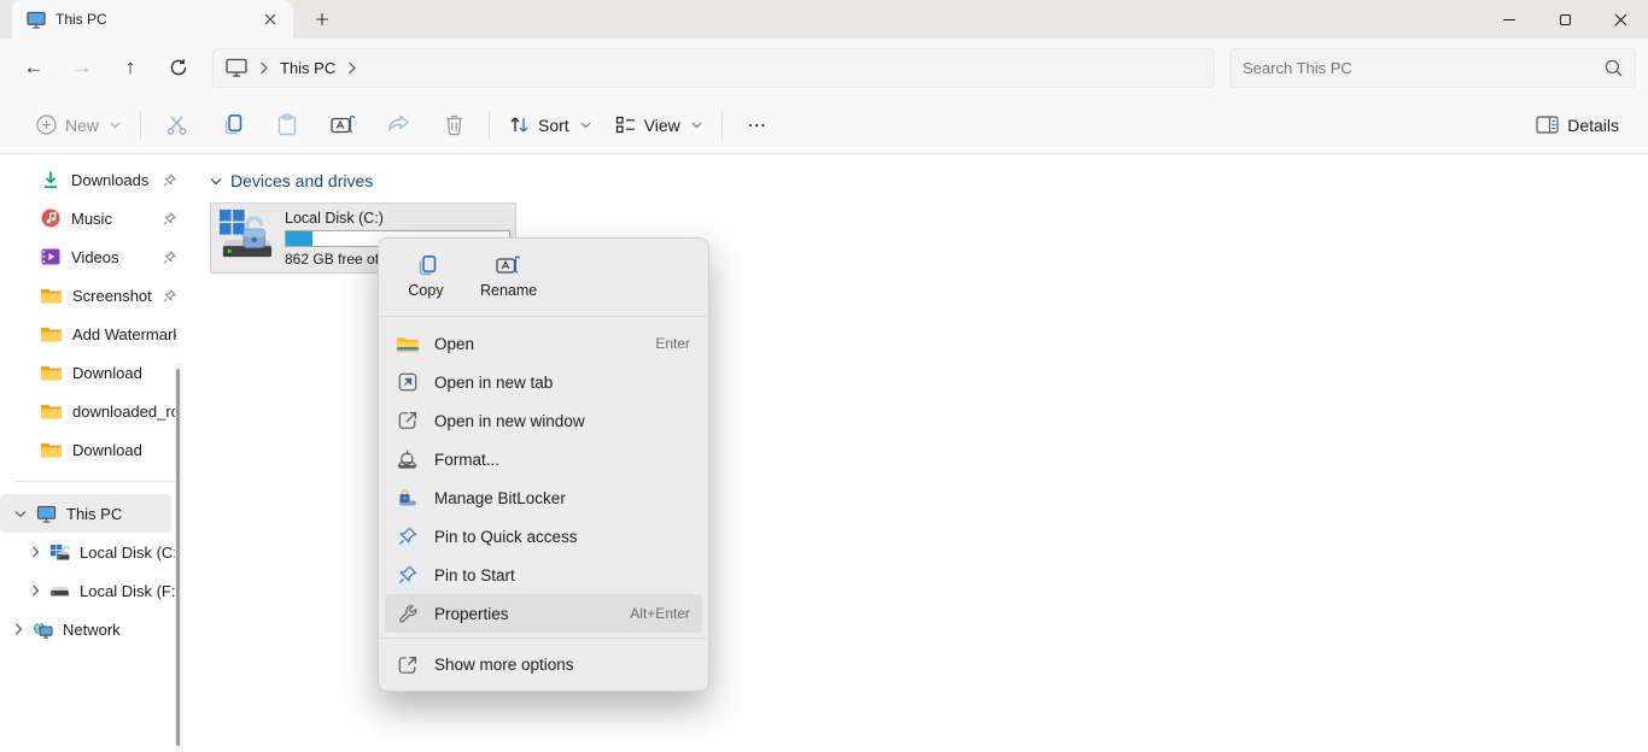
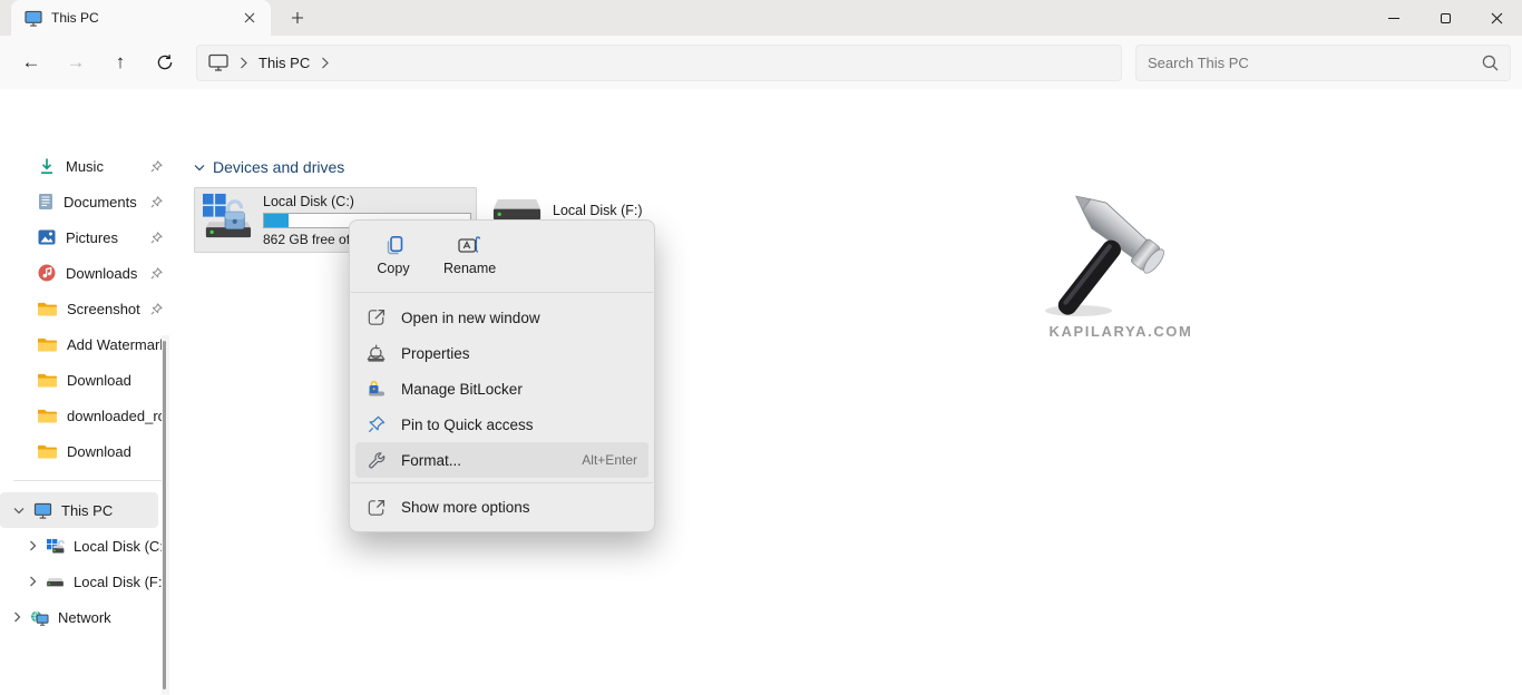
  This PC
  ←
  →
  ↑
  This PC
  Search This PC
- New
- Sort
- View
- ⋯
- Details
- Downloads
+ Music
+ Documents
+ Pictures
- Music
+ Downloads
- Videos
  Screenshot
  Add Watermar
  Download
  downloaded_r
  Download
  This PC
  Local Disk (C
  Local Disk (F:
  Network
  Devices and drives
  Local Disk (C:)
  862 GB free o
+ Local Disk (F:)
+ KAPILARYA.COM
  Copy
  Rename
- Open
- Enter
- Open in new tab
  Open in new window
- Format...
+ Properties
  Manage BitLocker
  Pin to Quick access
- Pin to Start
- Properties
+ Format...
  Alt+Enter
  Show more options
